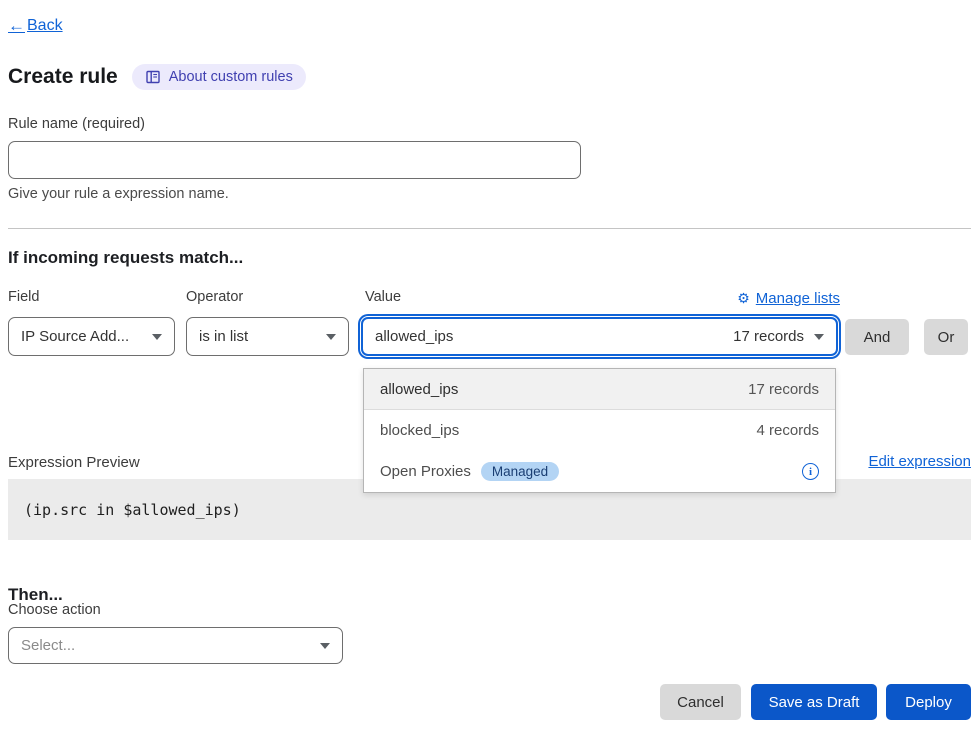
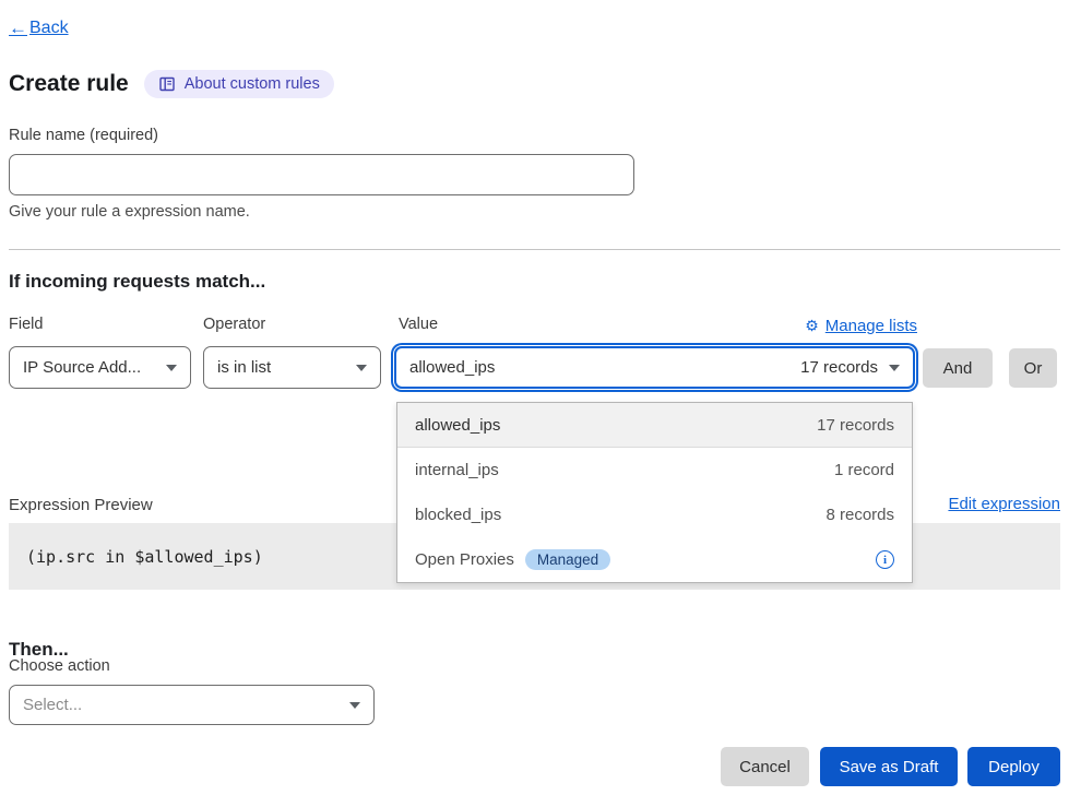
  ←
  Back
  Create rule
  About custom rules
  Rule name (required)
  Give your rule a expression name.
  If incoming requests match...
  Field
  Operator
  Value
  ⚙
  Manage lists
  IP Source Add...
  is in list
  allowed_ips
  17 records
  And
  Or
  allowed_ips
  17 records
+ internal_ips
+ 1 record
  blocked_ips
- 4 records
+ 8 records
  Open Proxies
  Managed
  i
  Expression Preview
  Edit expression
  (ip.src in $allowed_ips)
  Then...
  Choose action
  Select...
  Cancel
  Save as Draft
  Deploy
